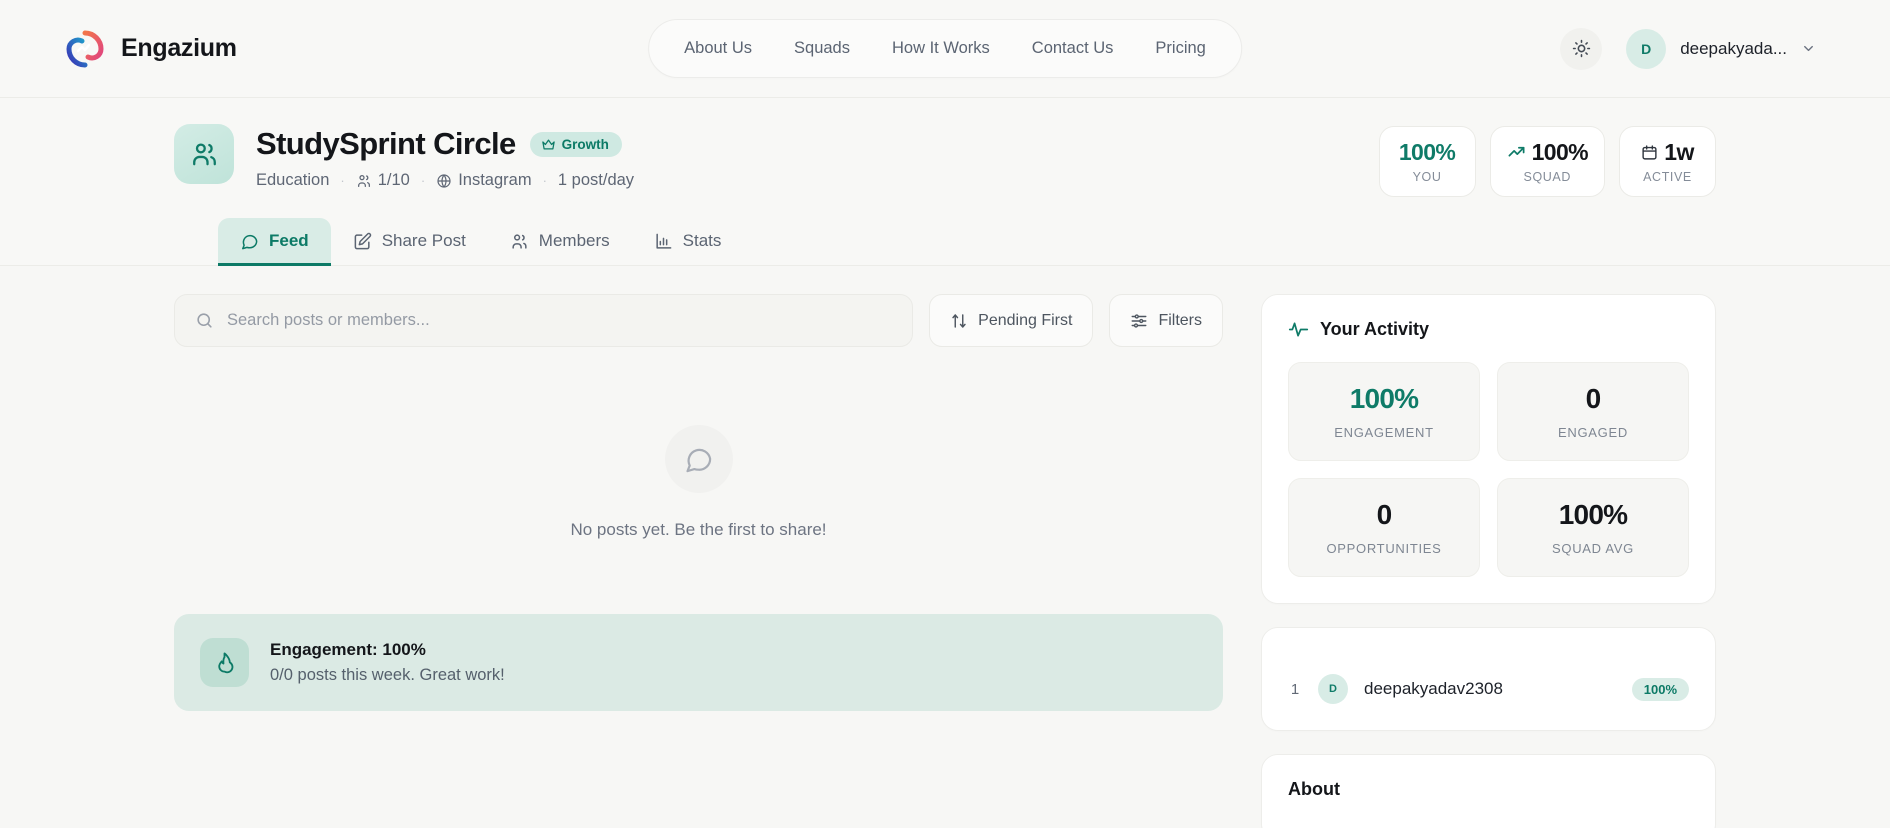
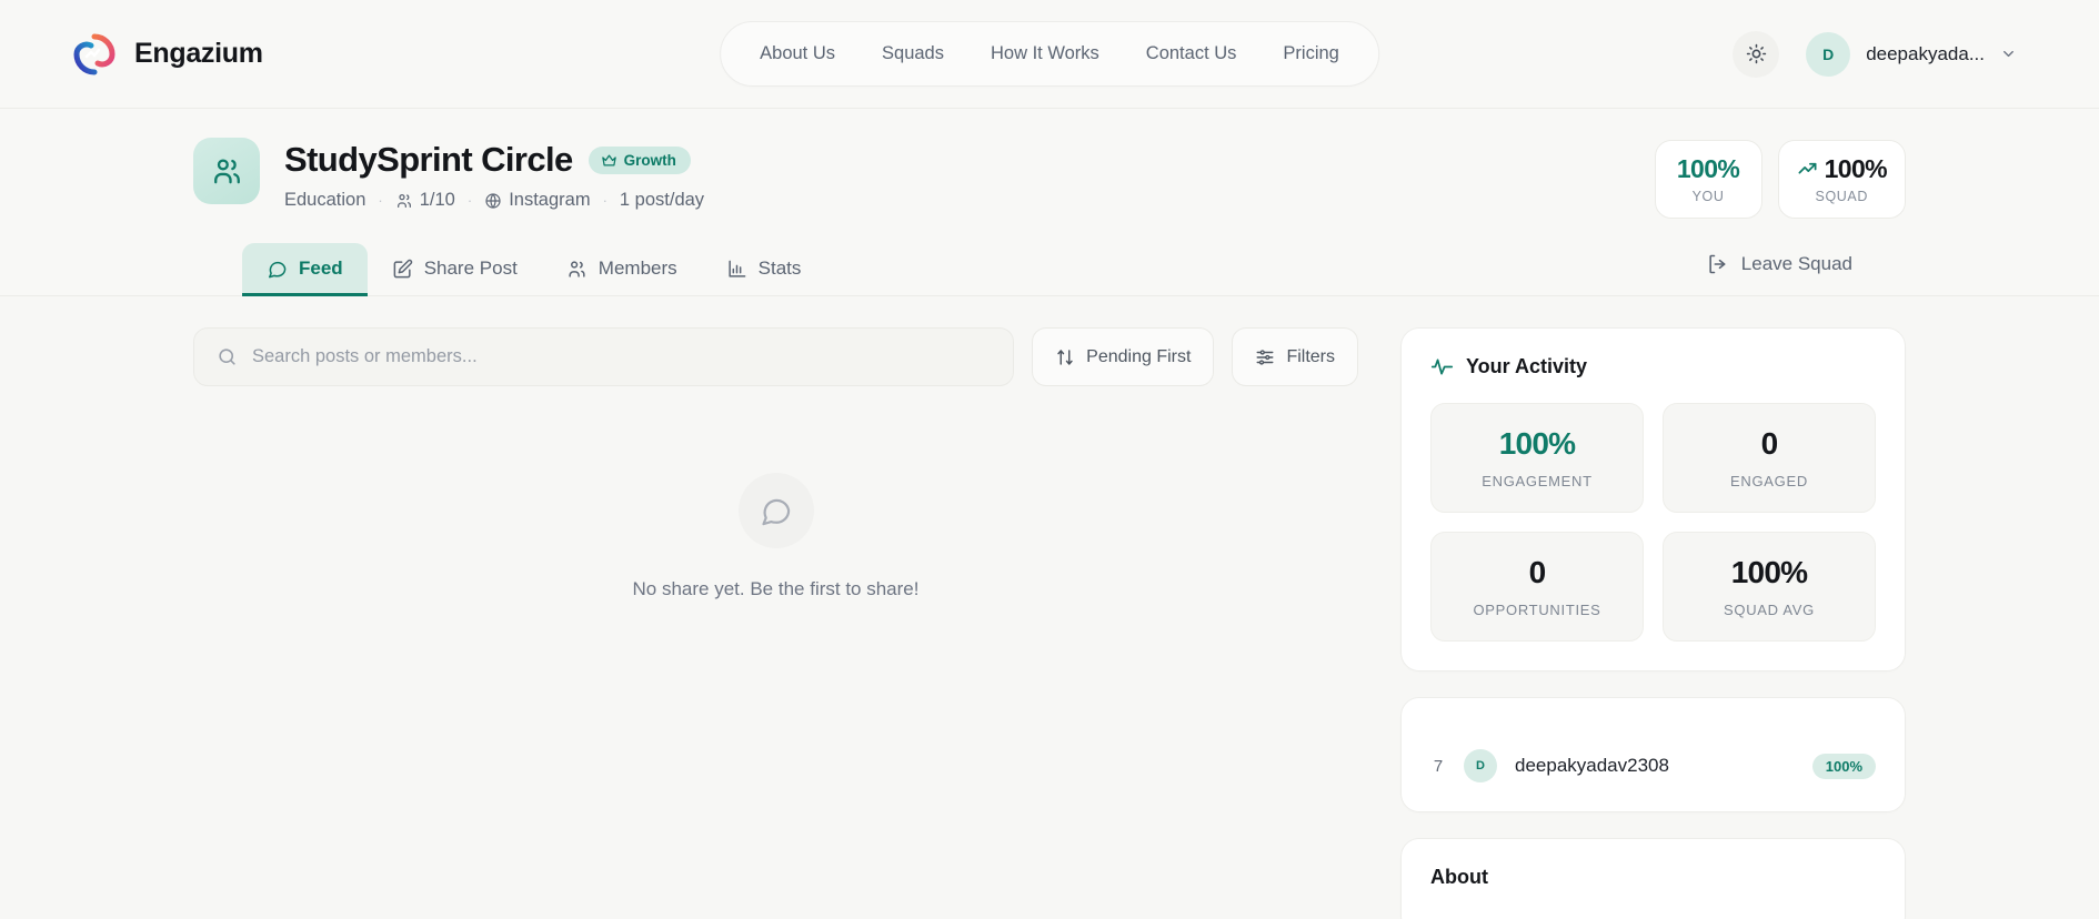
  Engazium
  About Us
  Squads
  How It Works
  Contact Us
  Pricing
  D
  deepakyada...
  StudySprint Circle
  Growth
  Education
  ·
  1/10
  ·
  Instagram
  ·
  1 post/day
  100%
  YOU
  100%
  SQUAD
- 1w
- ACTIVE
  Feed
  Share Post
  Members
  Stats
+ Leave Squad
  Search posts or members...
  Pending First
  Filters
- No posts yet. Be the first to share!
+ No share yet. Be the first to share!
- Engagement: 100%
- 0/0 posts this week. Great work!
  Your Activity
  100%
  ENGAGEMENT
  0
  ENGAGED
  0
  OPPORTUNITIES
  100%
  SQUAD AVG
- 1
+ 7
  D
  deepakyadav2308
  100%
  About
